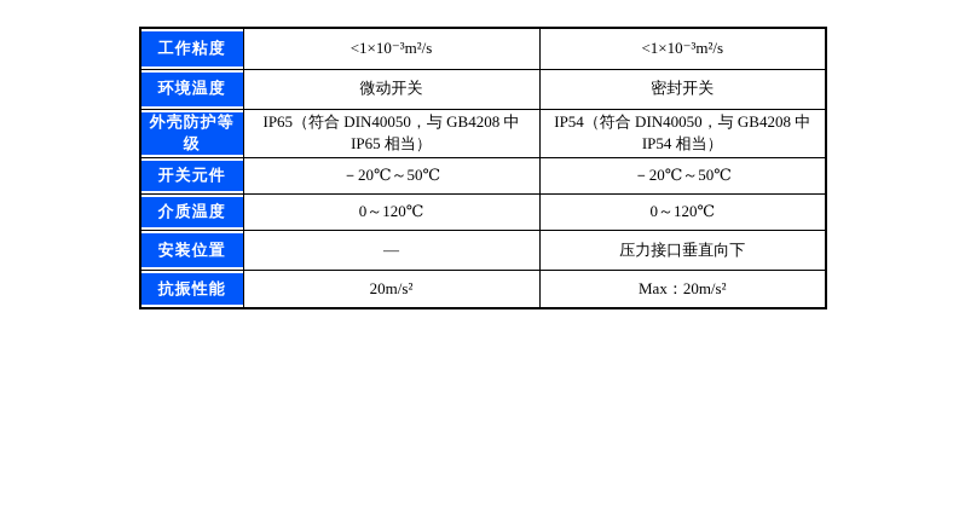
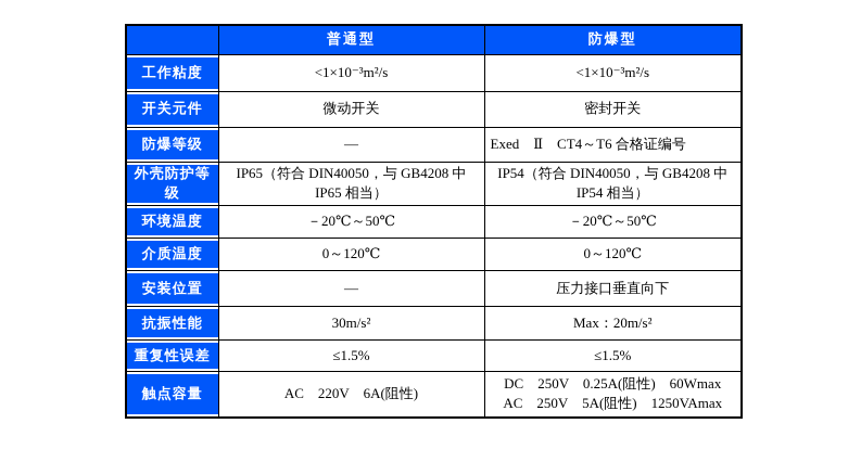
+ 	普通型	防爆型
  工作粘度	<1×10⁻³m²/s	<1×10⁻³m²/s
- 环境温度	微动开关	密封开关
+ 开关元件	微动开关	密封开关
+ 防爆等级	—	Exed Ⅱ CT4～T6 合格证编号
  外壳防护等级	IP65（符合 DIN40050，与 GB4208 中 IP65 相当）	IP54（符合 DIN40050，与 GB4208 中 IP54 相当）
- 开关元件	－20℃～50℃	－20℃～50℃
+ 环境温度	－20℃～50℃	－20℃～50℃
  介质温度	0～120℃	0～120℃
  安装位置	—	压力接口垂直向下
- 抗振性能	20m/s²	Max：20m/s²
+ 抗振性能	30m/s²	Max：20m/s²
+ 重复性误差	≤1.5%	≤1.5%
+ 触点容量	AC 220V 6A(阻性)	DC 250V 0.25A(阻性) 60Wmax AC 250V 5A(阻性) 1250VAmax
